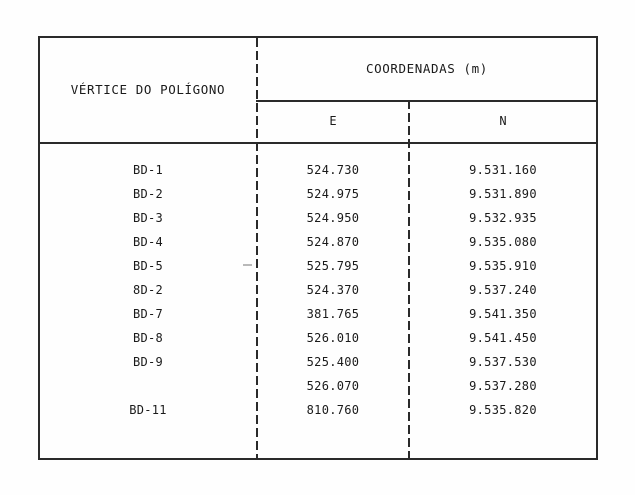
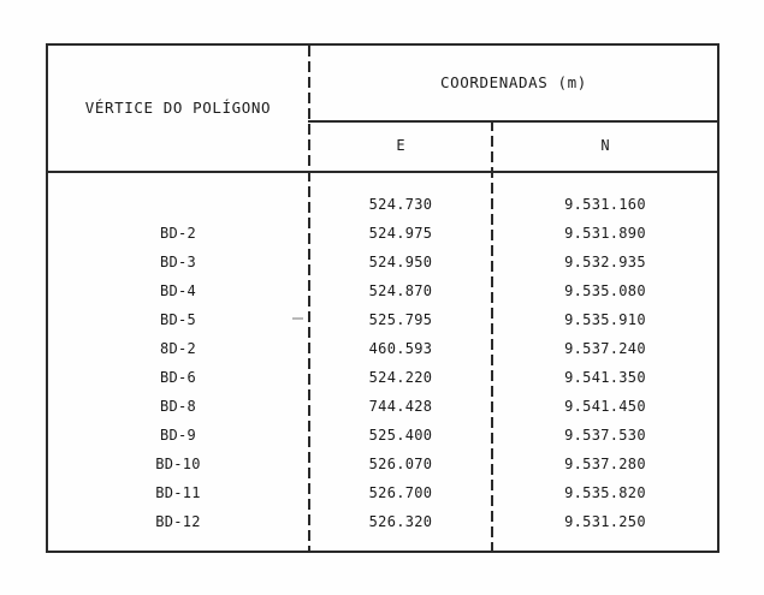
  VÉRTICE DO POLÍGONO
  COORDENADAS (m)
  E
  N
- BD-1
  524.730
  9.531.160
  BD-2
  524.975
  9.531.890
  BD-3
  524.950
  9.532.935
  BD-4
  524.870
  9.535.080
  BD-5
  525.795
  9.535.910
  8D-2
- 524.370
+ 460.593
  9.537.240
- BD-7
+ BD-6
- 381.765
+ 524.220
  9.541.350
  BD-8
- 526.010
+ 744.428
  9.541.450
  BD-9
  525.400
  9.537.530
+ BD-10
  526.070
  9.537.280
  BD-11
- 810.760
+ 526.700
  9.535.820
+ BD-12
+ 526.320
+ 9.531.250
